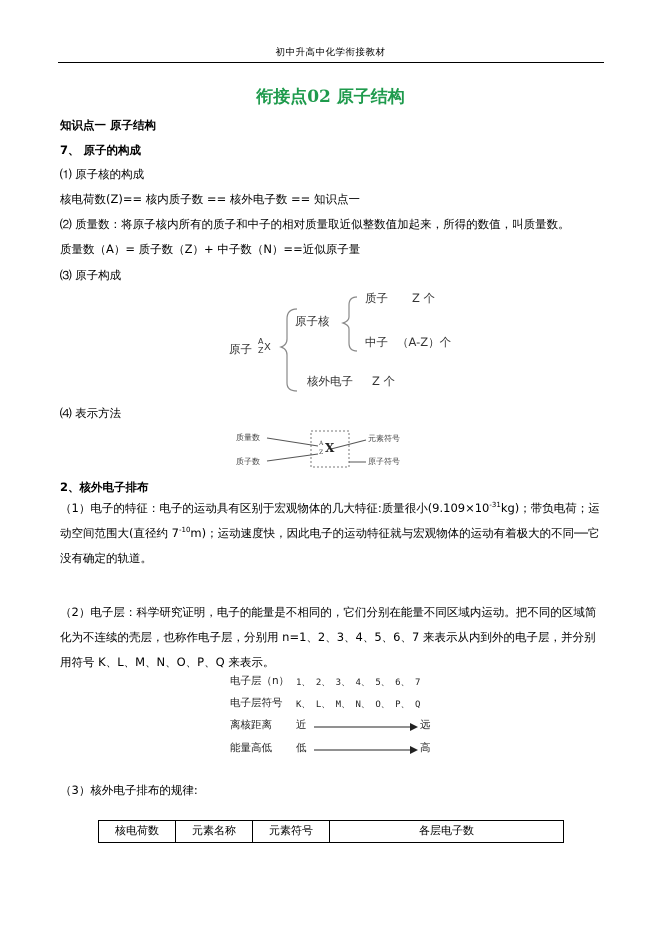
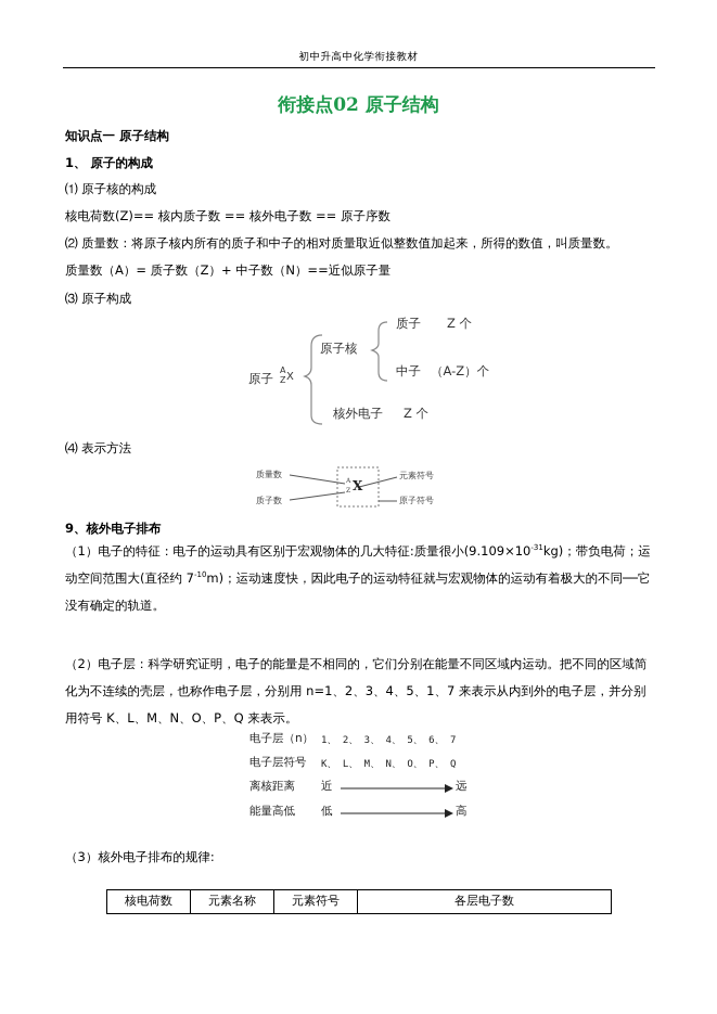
  初中升高中化学衔接教材
  衔接点02 原子结构
  知识点一 原子结构
- 7、 原子的构成
+ 1、 原子的构成
  ⑴ 原子核的构成
- 核电荷数(Z)== 核内质子数 == 核外电子数 == 知识点一
+ 核电荷数(Z)== 核内质子数 == 核外电子数 == 原子序数
  ⑵ 质量数：将原子核内所有的质子和中子的相对质量取近似整数值加起来，所得的数值，叫质量数。
  质量数（A）= 质子数（Z）+ 中子数（N）==近似原子量
  ⑶ 原子构成
  原子
  A
  Z
  X
  原子核
  质子
  Z 个
  中子
  （A-Z）个
  核外电子
  Z 个
  ⑷ 表示方法
  质量数
  质子数
  X
  元素符号
  原子符号
- 2、核外电子排布
+ 9、核外电子排布
  （1）电子的特征：电子的运动具有区别于宏观物体的几大特征:质量很小(9.109×10-31kg)；带负电荷；运动空间范围大(直径约 7-10m)；运动速度快，因此电子的运动特征就与宏观物体的运动有着极大的不同──它没有确定的轨道。
- （2）电子层：科学研究证明，电子的能量是不相同的，它们分别在能量不同区域内运动。把不同的区域简化为不连续的壳层，也称作电子层，分别用 n=1、2、3、4、5、6、7 来表示从内到外的电子层，并分别用符号 K、L、M、N、O、P、Q 来表示。
+ （2）电子层：科学研究证明，电子的能量是不相同的，它们分别在能量不同区域内运动。把不同的区域简化为不连续的壳层，也称作电子层，分别用 n=1、2、3、4、5、1、7 来表示从内到外的电子层，并分别用符号 K、L、M、N、O、P、Q 来表示。
  电子层（n）
  1、 2、 3、 4、 5、 6、 7
  电子层符号
  K、 L、 M、 N、 O、 P、 Q
  离核距离
  近
  远
  能量高低
  低
  高
  （3）核外电子排布的规律:
  核电荷数	元素名称	元素符号	各层电子数
